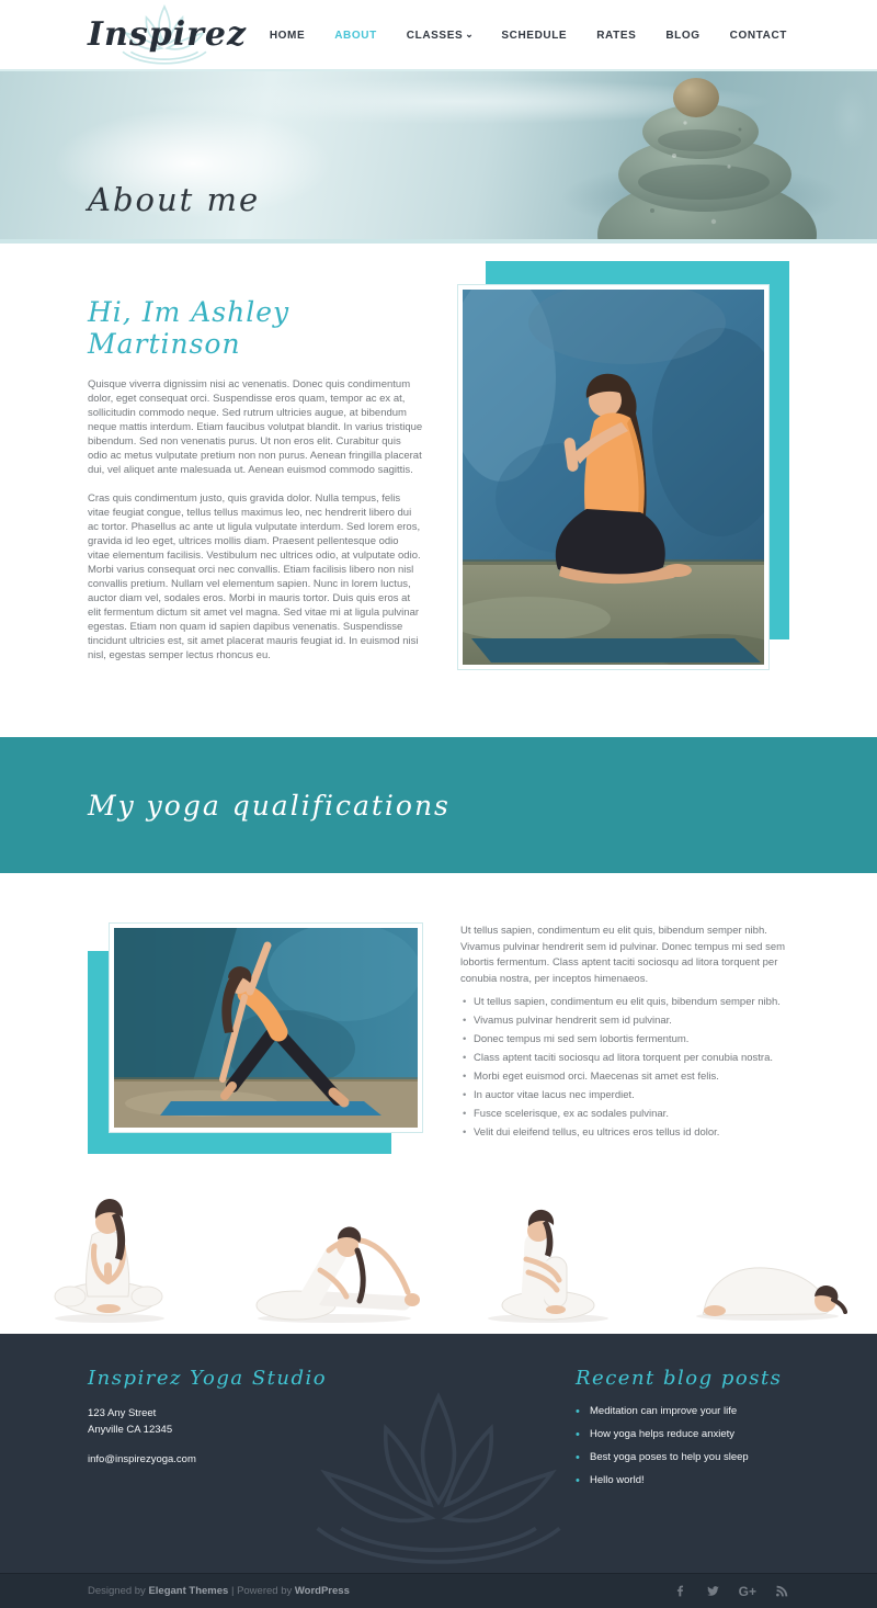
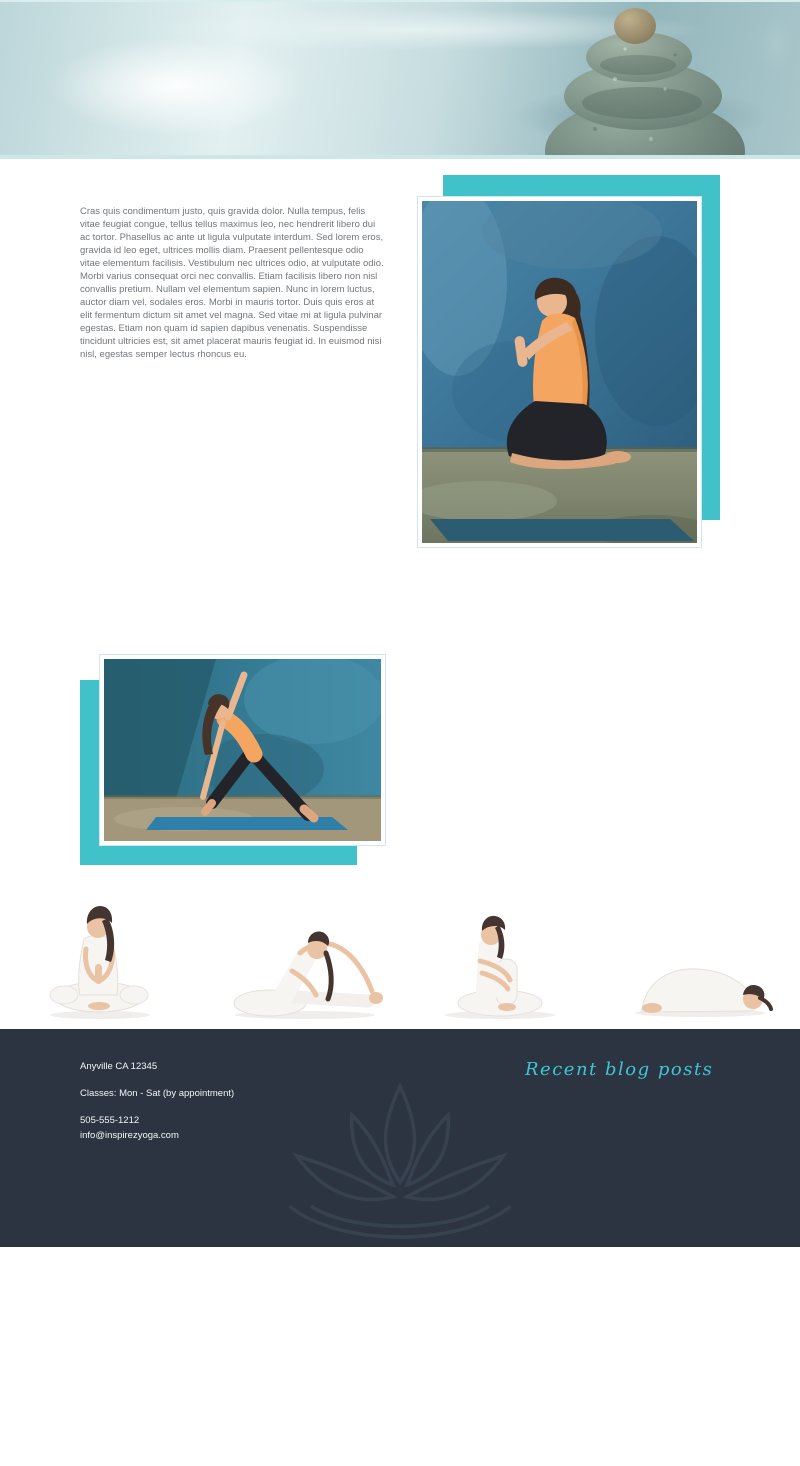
- Inspirez
- HOME
- ABOUT
- CLASSES ⌄
- SCHEDULE
- RATES
- BLOG
- CONTACT
- About me
- Hi, Im Ashley Martinson
- Quisque viverra dignissim nisi ac venenatis. Donec quis condimentum dolor, eget consequat orci. Suspendisse eros quam, tempor ac ex at, sollicitudin commodo neque. Sed rutrum ultricies augue, at bibendum neque mattis interdum. Etiam faucibus volutpat blandit. In varius tristique bibendum. Sed non venenatis purus. Ut non eros elit. Curabitur quis odio ac metus vulputate pretium non non purus. Aenean fringilla placerat dui, vel aliquet ante malesuada ut. Aenean euismod commodo sagittis.
  Cras quis condimentum justo, quis gravida dolor. Nulla tempus, felis vitae feugiat congue, tellus tellus maximus leo, nec hendrerit libero dui ac tortor. Phasellus ac ante ut ligula vulputate interdum. Sed lorem eros, gravida id leo eget, ultrices mollis diam. Praesent pellentesque odio vitae elementum facilisis. Vestibulum nec ultrices odio, at vulputate odio. Morbi varius consequat orci nec convallis. Etiam facilisis libero non nisl convallis pretium. Nullam vel elementum sapien. Nunc in lorem luctus, auctor diam vel, sodales eros. Morbi in mauris tortor. Duis quis eros at elit fermentum dictum sit amet vel magna. Sed vitae mi at ligula pulvinar egestas. Etiam non quam id sapien dapibus venenatis. Suspendisse tincidunt ultricies est, sit amet placerat mauris feugiat id. In euismod nisi nisl, egestas semper lectus rhoncus eu.
- My yoga qualifications
- Ut tellus sapien, condimentum eu elit quis, bibendum semper nibh. Vivamus pulvinar hendrerit sem id pulvinar. Donec tempus mi sed sem lobortis fermentum. Class aptent taciti sociosqu ad litora torquent per conubia nostra, per inceptos himenaeos.
- Ut tellus sapien, condimentum eu elit quis, bibendum semper nibh.
- Vivamus pulvinar hendrerit sem id pulvinar.
- Donec tempus mi sed sem lobortis fermentum.
- Class aptent taciti sociosqu ad litora torquent per conubia nostra.
- Morbi eget euismod orci. Maecenas sit amet est felis.
- In auctor vitae lacus nec imperdiet.
- Fusce scelerisque, ex ac sodales pulvinar.
- Velit dui eleifend tellus, eu ultrices eros tellus id dolor.
- Inspirez Yoga Studio
- 123 Any Street
  Anyville CA 12345
+ Classes: Mon - Sat (by appointment)
+ 505-555-1212
  info@inspirezyoga.com
  Recent blog posts
- Meditation can improve your life
- How yoga helps reduce anxiety
- Best yoga poses to help you sleep
- Hello world!
- Designed by Elegant Themes | Powered by WordPress
- G+
